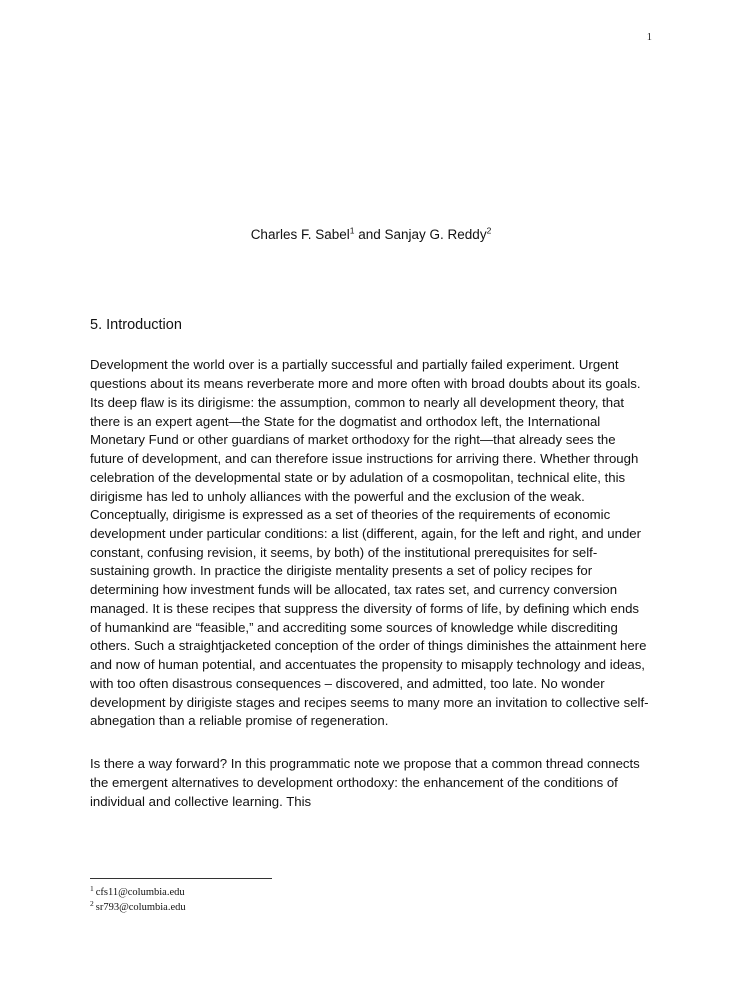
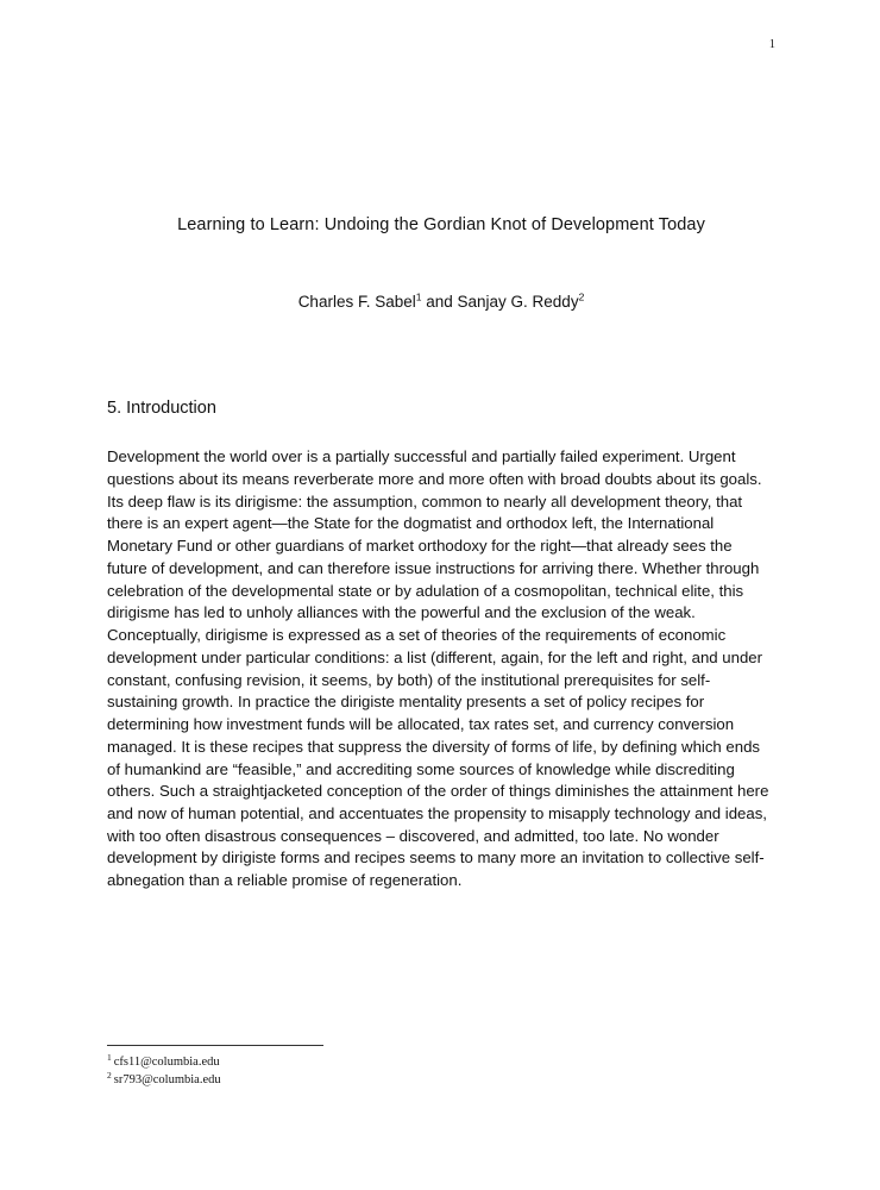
  1
+ Learning to Learn: Undoing the Gordian Knot of Development Today
  Charles F. Sabel1 and Sanjay G. Reddy2
  5. Introduction
- Development the world over is a partially successful and partially failed experiment. Urgent questions about its means reverberate more and more often with broad doubts about its goals. Its deep flaw is its dirigisme: the assumption, common to nearly all development theory, that there is an expert agent—the State for the dogmatist and orthodox left, the International Monetary Fund or other guardians of market orthodoxy for the right—that already sees the future of development, and can therefore issue instructions for arriving there. Whether through celebration of the developmental state or by adulation of a cosmopolitan, technical elite, this dirigisme has led to unholy alliances with the powerful and the exclusion of the weak. Conceptually, dirigisme is expressed as a set of theories of the requirements of economic development under particular conditions: a list (different, again, for the left and right, and under constant, confusing revision, it seems, by both) of the institutional prerequisites for self-sustaining growth. In practice the dirigiste mentality presents a set of policy recipes for determining how investment funds will be allocated, tax rates set, and currency conversion managed. It is these recipes that suppress the diversity of forms of life, by defining which ends of humankind are “feasible,” and accrediting some sources of knowledge while discrediting others. Such a straightjacketed conception of the order of things diminishes the attainment here and now of human potential, and accentuates the propensity to misapply technology and ideas, with too often disastrous consequences – discovered, and admitted, too late. No wonder development by dirigiste stages and recipes seems to many more an invitation to collective self-abnegation than a reliable promise of regeneration.
+ Development the world over is a partially successful and partially failed experiment. Urgent questions about its means reverberate more and more often with broad doubts about its goals. Its deep flaw is its dirigisme: the assumption, common to nearly all development theory, that there is an expert agent—the State for the dogmatist and orthodox left, the International Monetary Fund or other guardians of market orthodoxy for the right—that already sees the future of development, and can therefore issue instructions for arriving there. Whether through celebration of the developmental state or by adulation of a cosmopolitan, technical elite, this dirigisme has led to unholy alliances with the powerful and the exclusion of the weak. Conceptually, dirigisme is expressed as a set of theories of the requirements of economic development under particular conditions: a list (different, again, for the left and right, and under constant, confusing revision, it seems, by both) of the institutional prerequisites for self-sustaining growth. In practice the dirigiste mentality presents a set of policy recipes for determining how investment funds will be allocated, tax rates set, and currency conversion managed. It is these recipes that suppress the diversity of forms of life, by defining which ends of humankind are “feasible,” and accrediting some sources of knowledge while discrediting others. Such a straightjacketed conception of the order of things diminishes the attainment here and now of human potential, and accentuates the propensity to misapply technology and ideas, with too often disastrous consequences – discovered, and admitted, too late. No wonder development by dirigiste forms and recipes seems to many more an invitation to collective self-abnegation than a reliable promise of regeneration.
- Is there a way forward? In this programmatic note we propose that a common thread connects the emergent alternatives to development orthodoxy: the enhancement of the conditions of individual and collective learning. This
  1cfs11@columbia.edu
  2sr793@columbia.edu
